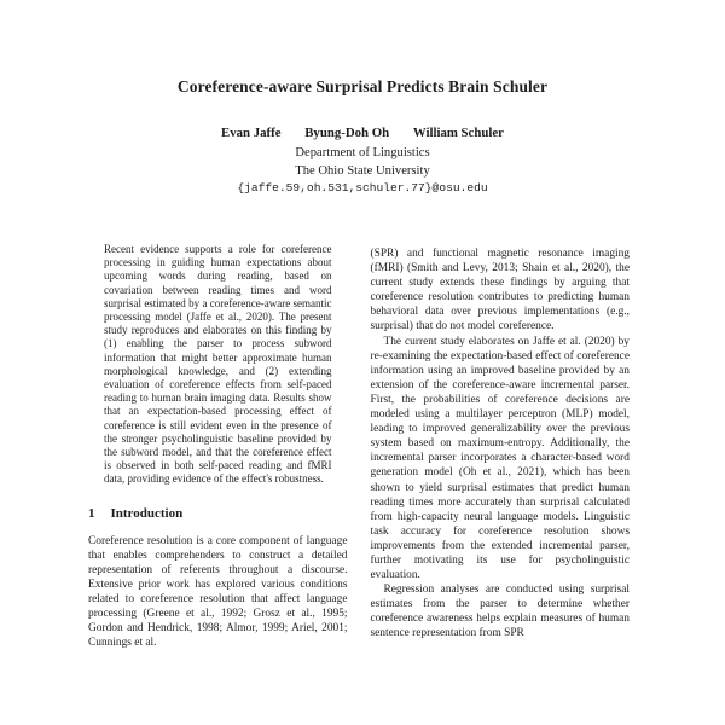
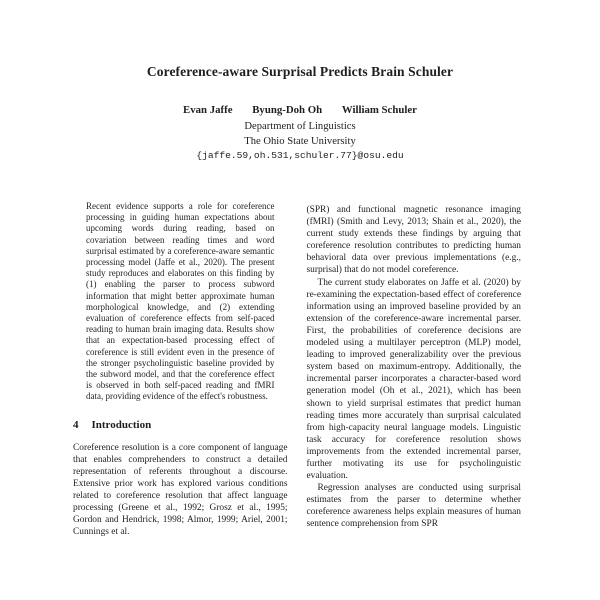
  Coreference-aware Surprisal Predicts Brain Schuler
  Evan Jaffe Byung-Doh Oh William Schuler
  Department of Linguistics
  The Ohio State University
  {jaffe.59,oh.531,schuler.77}@osu.edu
  Recent evidence supports a role for coreference processing in guiding human expectations about upcoming words during reading, based on covariation between reading times and word surprisal estimated by a coreference-aware semantic processing model (Jaffe et al., 2020). The present study reproduces and elaborates on this finding by (1) enabling the parser to process subword information that might better approximate human morphological knowledge, and (2) extending evaluation of coreference effects from self-paced reading to human brain imaging data. Results show that an expectation-based processing effect of coreference is still evident even in the presence of the stronger psycholinguistic baseline provided by the subword model, and that the coreference effect is observed in both self-paced reading and fMRI data, providing evidence of the effect's robustness.
- 1 Introduction
+ 4 Introduction
  Coreference resolution is a core component of language that enables comprehenders to construct a detailed representation of referents throughout a discourse. Extensive prior work has explored various conditions related to coreference resolution that affect language processing (Greene et al., 1992; Grosz et al., 1995; Gordon and Hendrick, 1998; Almor, 1999; Ariel, 2001; Cunnings et al.
  (SPR) and functional magnetic resonance imaging (fMRI) (Smith and Levy, 2013; Shain et al., 2020), the current study extends these findings by arguing that coreference resolution contributes to predicting human behavioral data over previous implementations (e.g., surprisal) that do not model coreference.
  The current study elaborates on Jaffe et al. (2020) by re-examining the expectation-based effect of coreference information using an improved baseline provided by an extension of the coreference-aware incremental parser. First, the probabilities of coreference decisions are modeled using a multilayer perceptron (MLP) model, leading to improved generalizability over the previous system based on maximum-entropy. Additionally, the incremental parser incorporates a character-based word generation model (Oh et al., 2021), which has been shown to yield surprisal estimates that predict human reading times more accurately than surprisal calculated from high-capacity neural language models. Linguistic task accuracy for coreference resolution shows improvements from the extended incremental parser, further motivating its use for psycholinguistic evaluation.
- Regression analyses are conducted using surprisal estimates from the parser to determine whether coreference awareness helps explain measures of human sentence representation from SPR
+ Regression analyses are conducted using surprisal estimates from the parser to determine whether coreference awareness helps explain measures of human sentence comprehension from SPR
